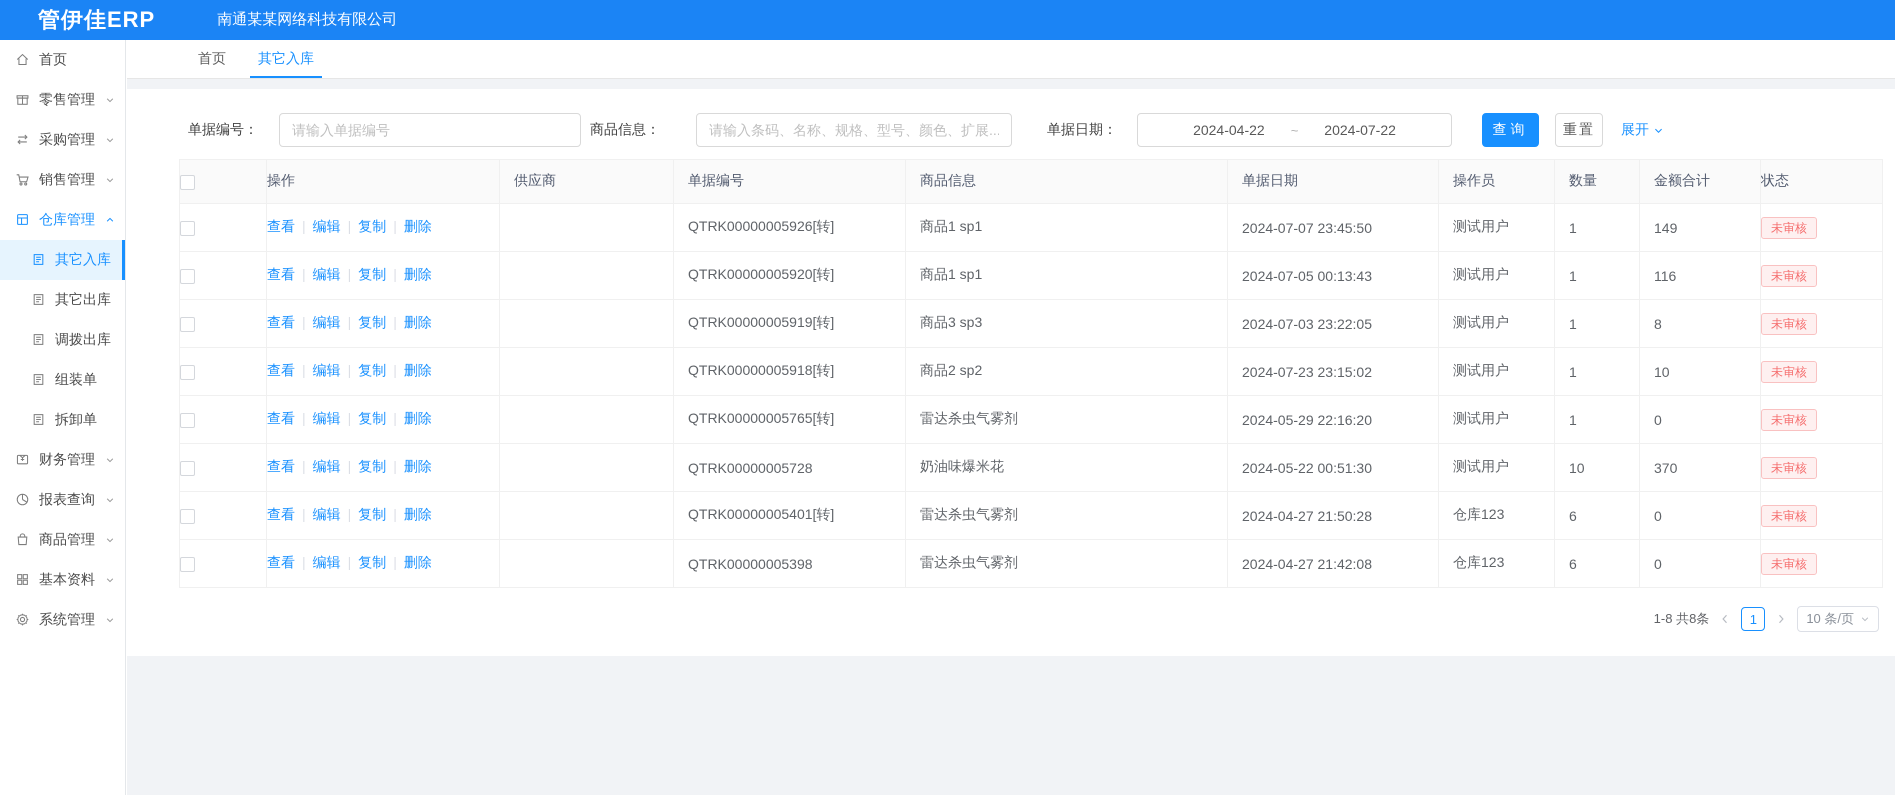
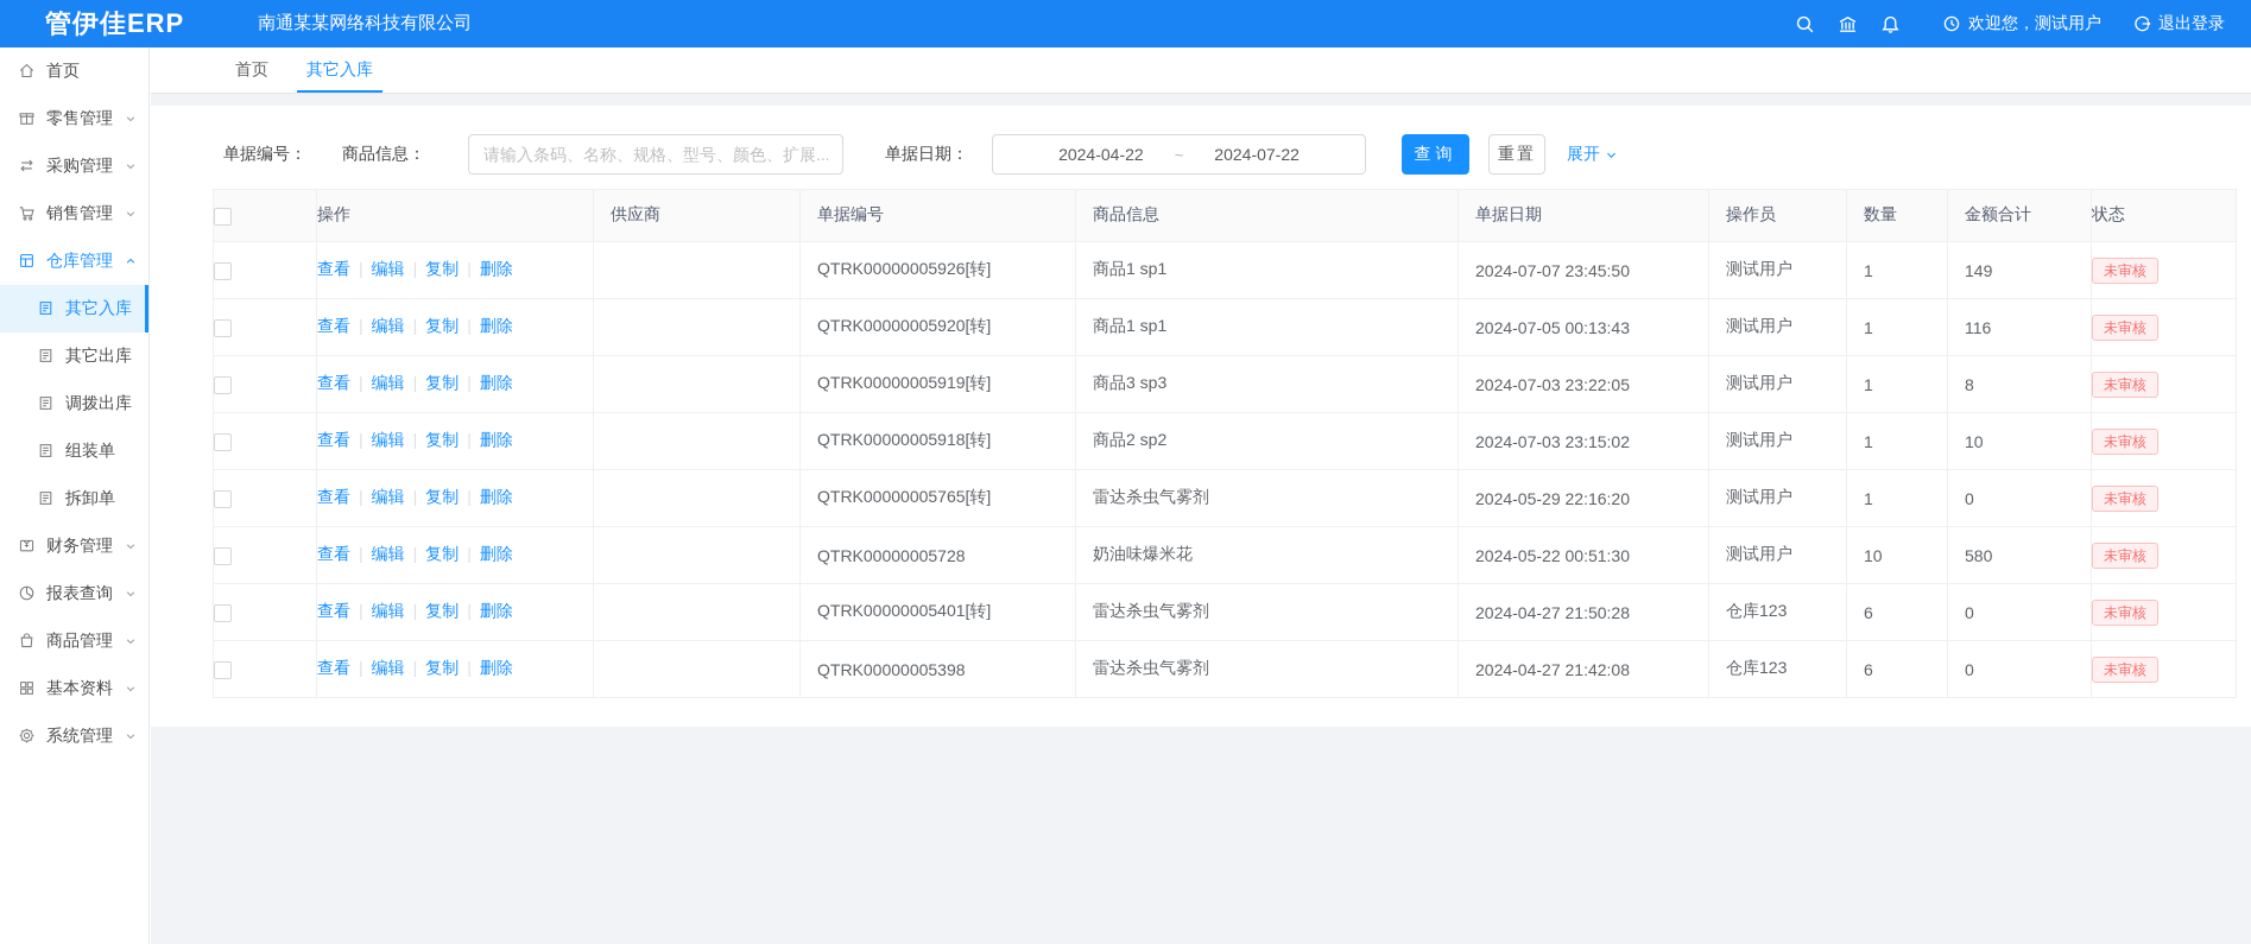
  管伊佳ERP
  南通某某网络科技有限公司
+ 欢迎您，测试用户
+ 退出登录
  首页
  零售管理
  采购管理
  销售管理
  仓库管理
  其它入库
  其它出库
  调拨出库
  组装单
  拆卸单
  财务管理
  报表查询
  商品管理
  基本资料
  系统管理
  首页
  其它入库
  单据编号：
- 请输入单据编号
  商品信息：
  请输入条码、名称、规格、型号、颜色、扩展...
  单据日期：
  2024-04-22
  ~
  2024-07-22
  查询
  重置
  展开
  	操作	供应商	单据编号	商品信息	单据日期	操作员	数量	金额合计	状态
  	查看 | 编辑 | 复制 删除		QTRK00000005926[转]	商品1 sp1	2024-07-07 23:45:50	测试用户	1	149	未审核
  	查看 | 编辑 | 复制 删除		QTRK00000005920[转]	商品1 sp1	2024-07-05 00:13:43	测试用户	1	116	未审核
  	查看 | 编辑 | 复制 删除		QTRK00000005919[转]	商品3 sp3	2024-07-03 23:22:05	测试用户	1	8	未审核
- 	查看 | 编辑 | 复制 删除		QTRK00000005918[转]	商品2 sp2	2024-07-23 23:15:02	测试用户	1	10	未审核
+ 	查看 | 编辑 | 复制 删除		QTRK00000005918[转]	商品2 sp2	2024-07-03 23:15:02	测试用户	1	10	未审核
  	查看 | 编辑 | 复制 删除		QTRK00000005765[转]	雷达杀虫气雾剂	2024-05-29 22:16:20	测试用户	1	0	未审核
- 	查看 | 编辑 | 复制 删除		QTRK00000005728	奶油味爆米花	2024-05-22 00:51:30	测试用户	10	370	未审核
+ 	查看 | 编辑 | 复制 删除		QTRK00000005728	奶油味爆米花	2024-05-22 00:51:30	测试用户	10	580	未审核
  	查看 | 编辑 | 复制 删除		QTRK00000005401[转]	雷达杀虫气雾剂	2024-04-27 21:50:28	仓库123	6	0	未审核
  	查看 | 编辑 | 复制 删除		QTRK00000005398	雷达杀虫气雾剂	2024-04-27 21:42:08	仓库123	6	0	未审核
- 1-8 共8条
- 1
- 10 条/页
